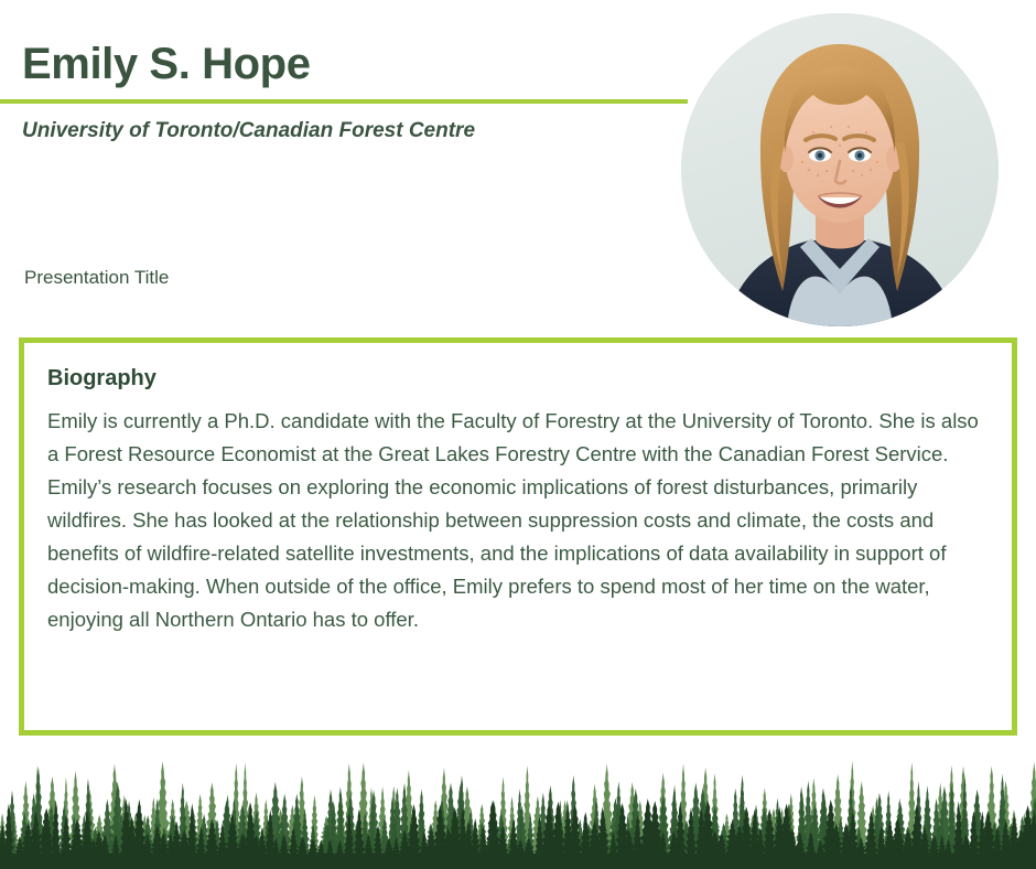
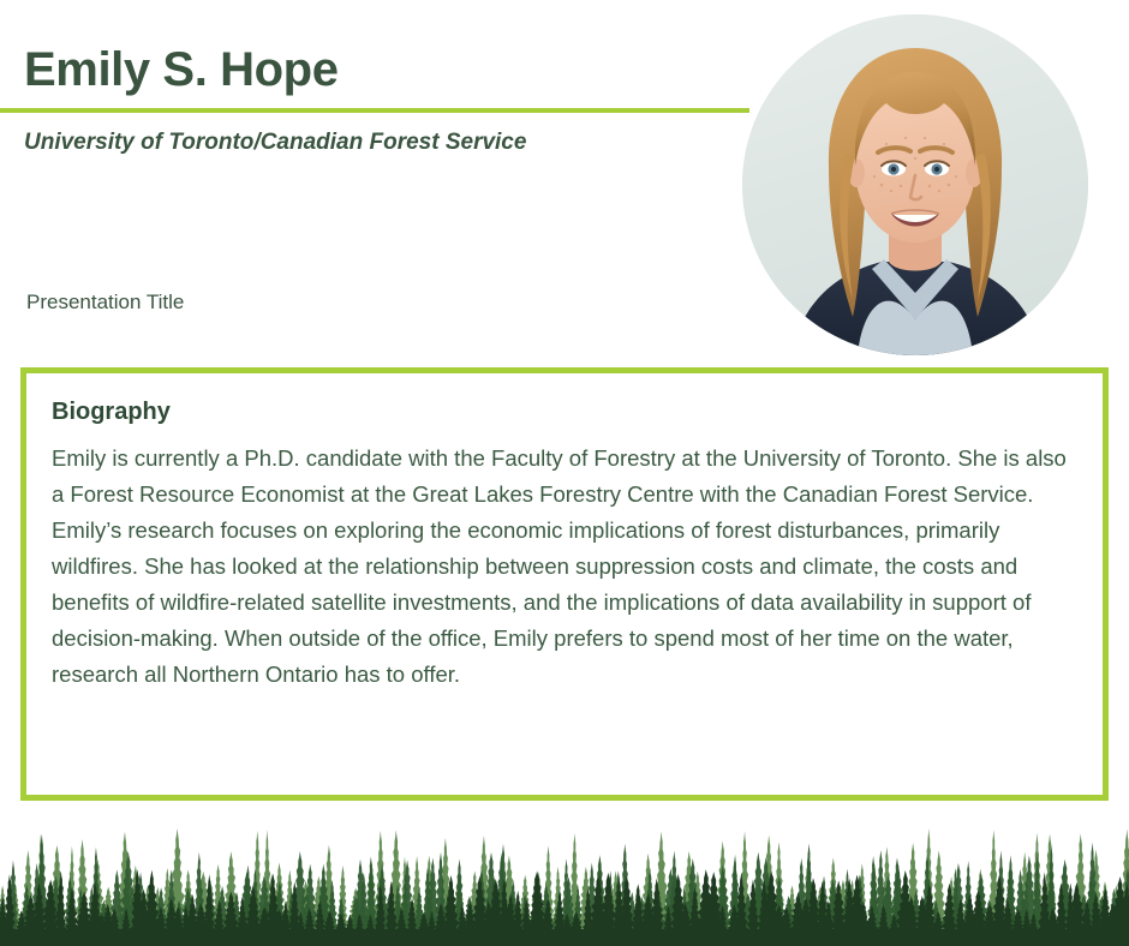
  Emily S. Hope
- University of Toronto/Canadian Forest Centre
+ University of Toronto/Canadian Forest Service
  Presentation Title
  Biography
- Emily is currently a Ph.D. candidate with the Faculty of Forestry at the University of Toronto. She is also a Forest Resource Economist at the Great Lakes Forestry Centre with the Canadian Forest Service. Emily’s research focuses on exploring the economic implications of forest disturbances, primarily wildfires. She has looked at the relationship between suppression costs and climate, the costs and benefits of wildfire-related satellite investments, and the implications of data availability in support of decision-making. When outside of the office, Emily prefers to spend most of her time on the water, enjoying all Northern Ontario has to offer.
+ Emily is currently a Ph.D. candidate with the Faculty of Forestry at the University of Toronto. She is also a Forest Resource Economist at the Great Lakes Forestry Centre with the Canadian Forest Service. Emily’s research focuses on exploring the economic implications of forest disturbances, primarily wildfires. She has looked at the relationship between suppression costs and climate, the costs and benefits of wildfire-related satellite investments, and the implications of data availability in support of decision-making. When outside of the office, Emily prefers to spend most of her time on the water, research all Northern Ontario has to offer.
